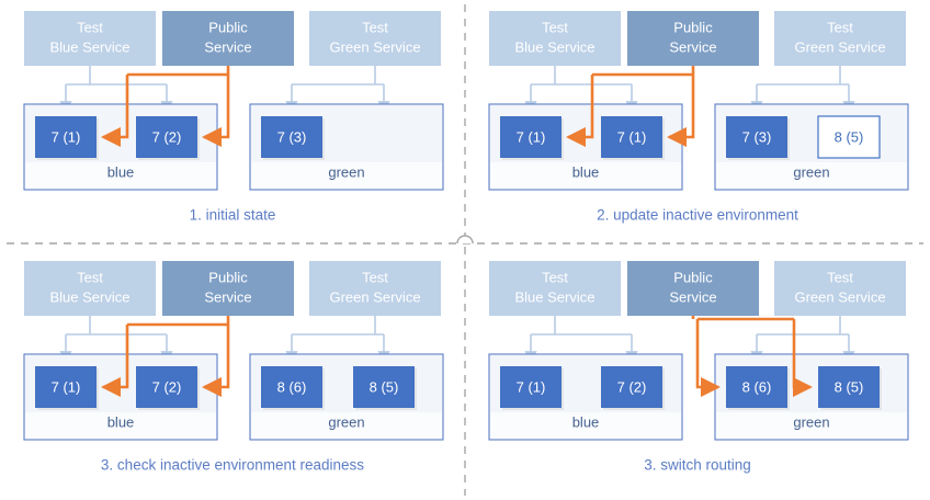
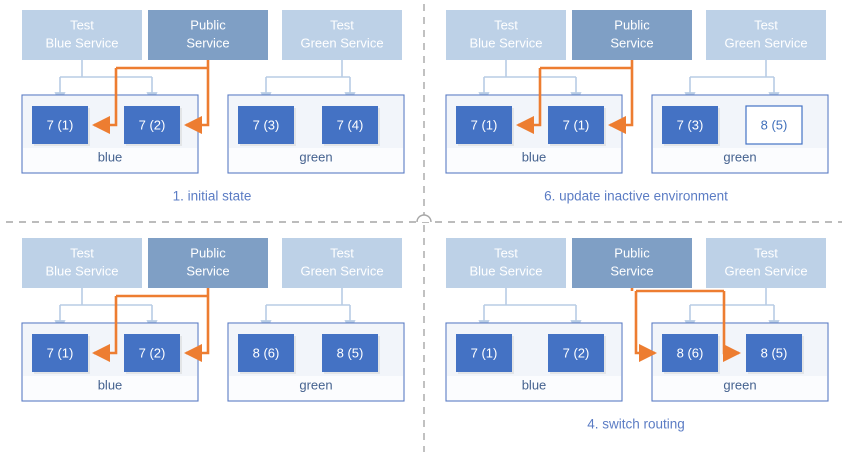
  7 (1)
  7 (2)
  blue
  7 (3)
+ 7 (4)
  green
  Test
  Blue Service
  Public
  Service
  Test
  Green Service
  1. initial state
  7 (1)
  7 (1)
  blue
  7 (3)
  8 (5)
  green
  Test
  Blue Service
  Public
  Service
  Test
  Green Service
- 2. update inactive environment
+ 6. update inactive environment
  7 (1)
  7 (2)
  blue
  8 (6)
  8 (5)
  green
  Test
  Blue Service
  Public
  Service
  Test
  Green Service
- 3. check inactive environment readiness
  7 (1)
  7 (2)
  blue
  8 (6)
  8 (5)
  green
  Test
  Blue Service
  Public
  Service
  Test
  Green Service
- 3. switch routing
+ 4. switch routing
